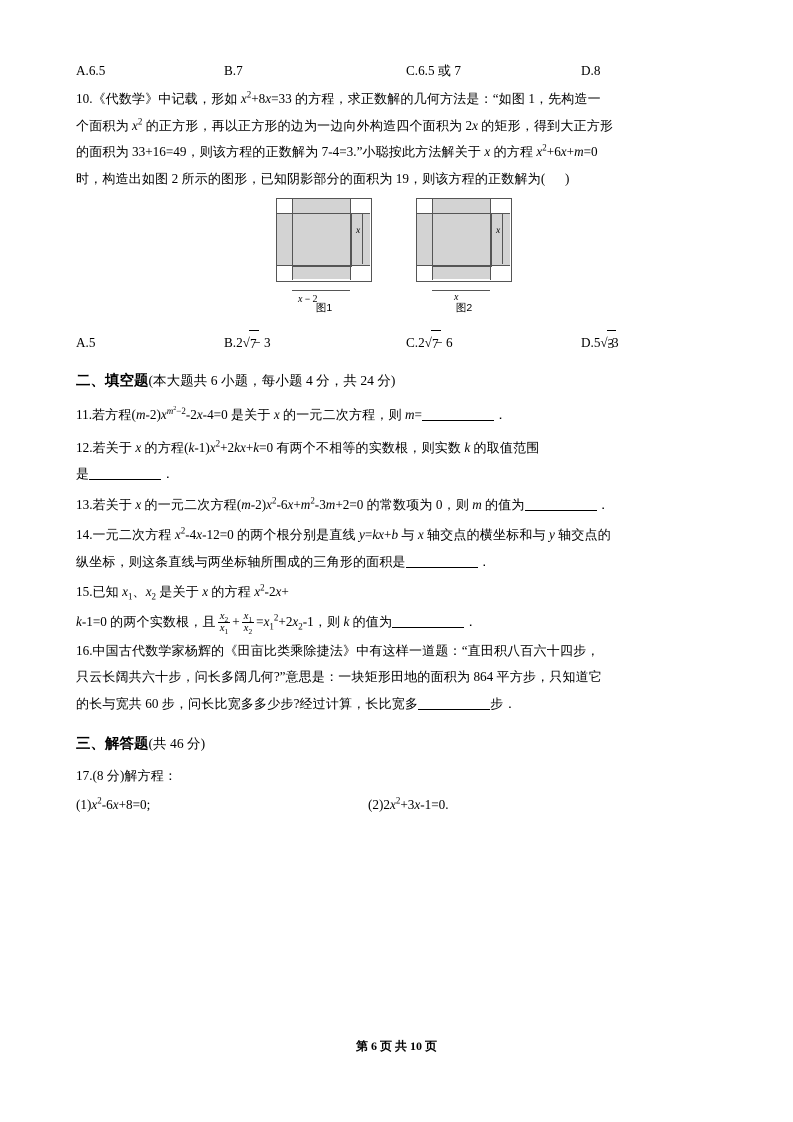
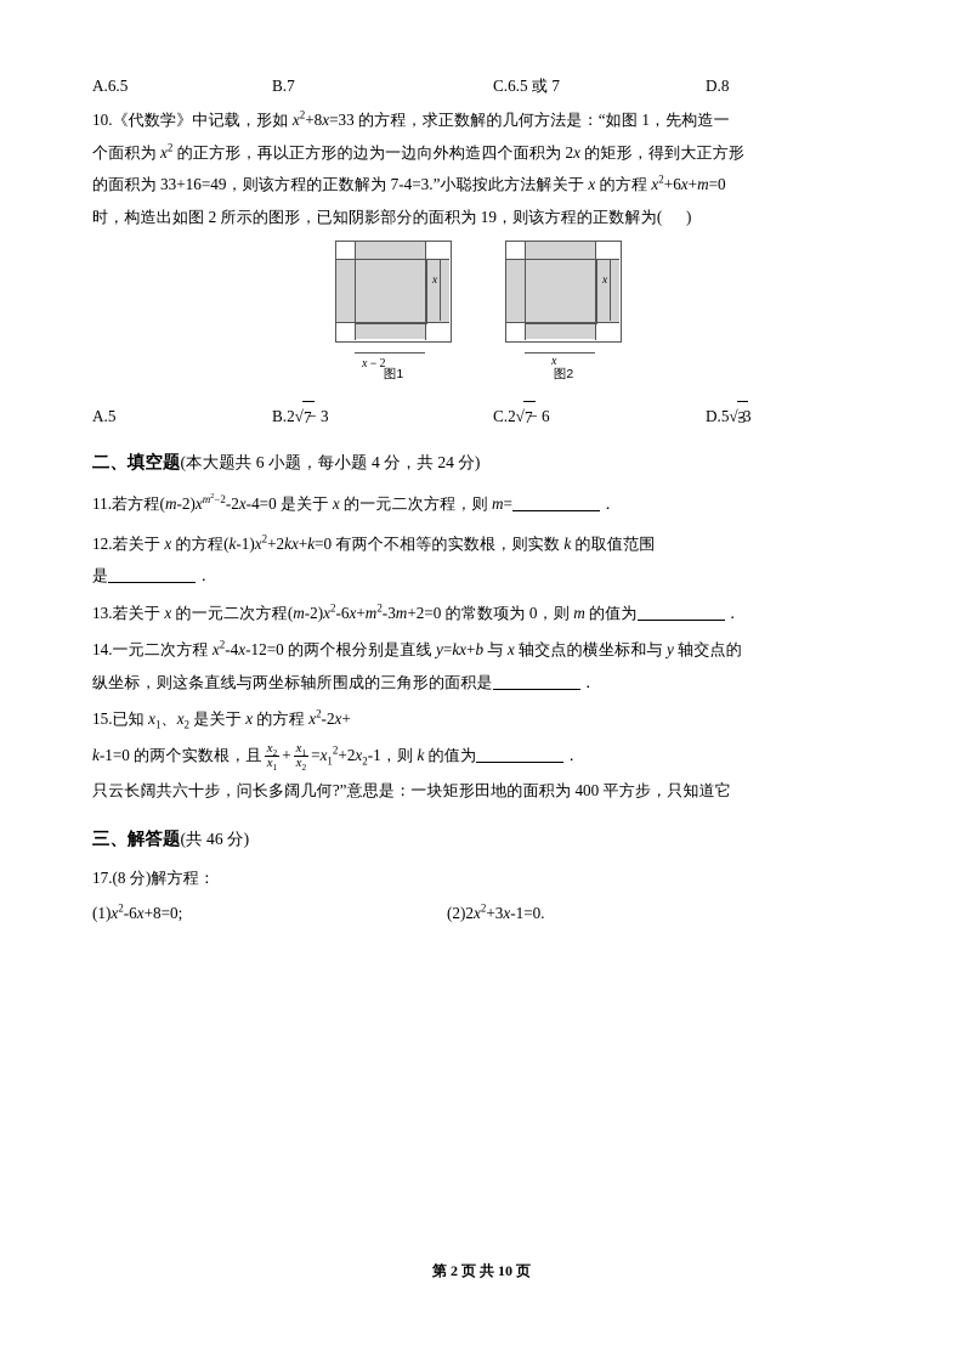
  A.6.5
  B.7
  C.6.5 或 7
  D.8
  10.《代数学》中记载，形如 x2+8x=33 的方程，求正数解的几何方法是：“如图 1，先构造一
  个面积为 x2 的正方形，再以正方形的边为一边向外构造四个面积为 2x 的矩形，得到大正方形
  的面积为 33+16=49，则该方程的正数解为 7-4=3.”小聪按此方法解关于 x 的方程 x2+6x+m=0
  时，构造出如图 2 所示的图形，已知阴影部分的面积为 19，则该方程的正数解为( )
  x
  x－2
  图1
  x
  x
  图2
  A.5
  B.2√
  7
  − 3
  C.2√
  7
  − 6
  D.5√
  3
  -3
  二、填空题(本大题共 6 小题，每小题 4 分，共 24 分)
  11.若方程(m-2)xm −2-2x-4=0 是关于 x 的一元二次方程，则 m= ．
  12.若关于 x 的方程(k-1)x2+2kx+k=0 有两个不相等的实数根，则实数 k 的取值范围
  是 ．
  13.若关于 x 的一元二次方程(m-2)x2-6x+m2-3m+2=0 的常数项为 0，则 m 的值为 ．
  14.一元二次方程 x2-4x-12=0 的两个根分别是直线 y=kx+b 与 x 轴交点的横坐标和与 y 轴交点的
  纵坐标，则这条直线与两坐标轴所围成的三角形的面积是 ．
  15.已知 x1、x2 是关于 x 的方程 x2-2x+
  k-1=0 的两个实数根，且
  x2
  x1
  +
  x1
  x2
  =x12+2x2-1，则 k 的值为 ．
- 16.中国古代数学家杨辉的《田亩比类乘除捷法》中有这样一道题：“直田积八百六十四步，
- 只云长阔共六十步，问长多阔几何?”意思是：一块矩形田地的面积为 864 平方步，只知道它
+ 只云长阔共六十步，问长多阔几何?”意思是：一块矩形田地的面积为 400 平方步，只知道它
- 的长与宽共 60 步，问长比宽多多少步?经过计算，长比宽多 步．
  三、解答题(共 46 分)
  17.(8 分)解方程：
  (1)x2-6x+8=0;
  (2)2x2+3x-1=0.
- 第 6 页 共 10 页
+ 第 2 页 共 10 页
